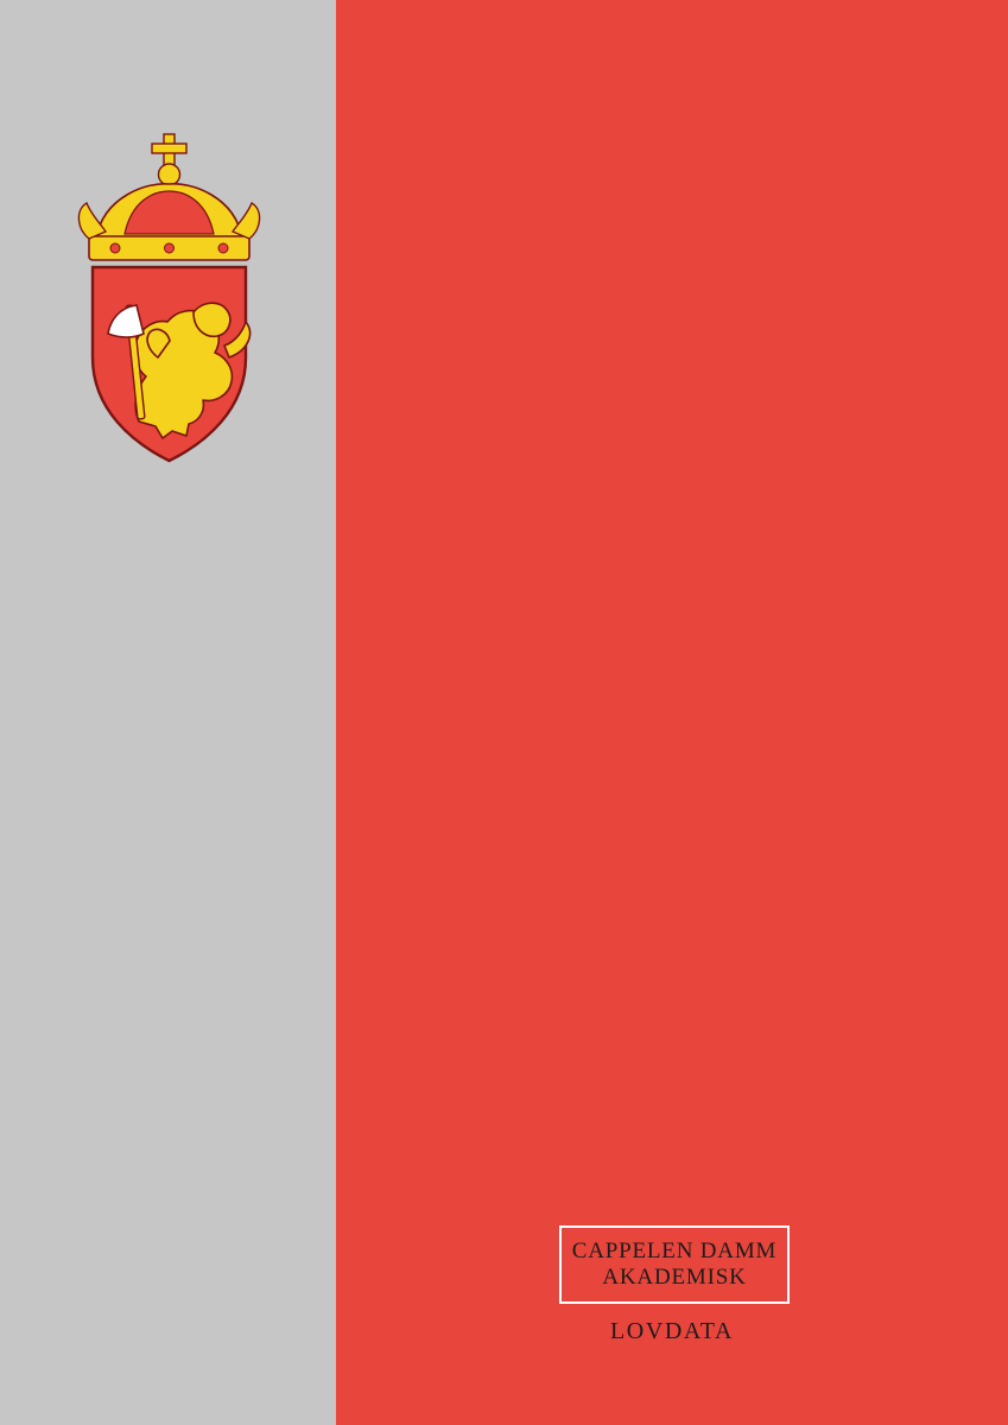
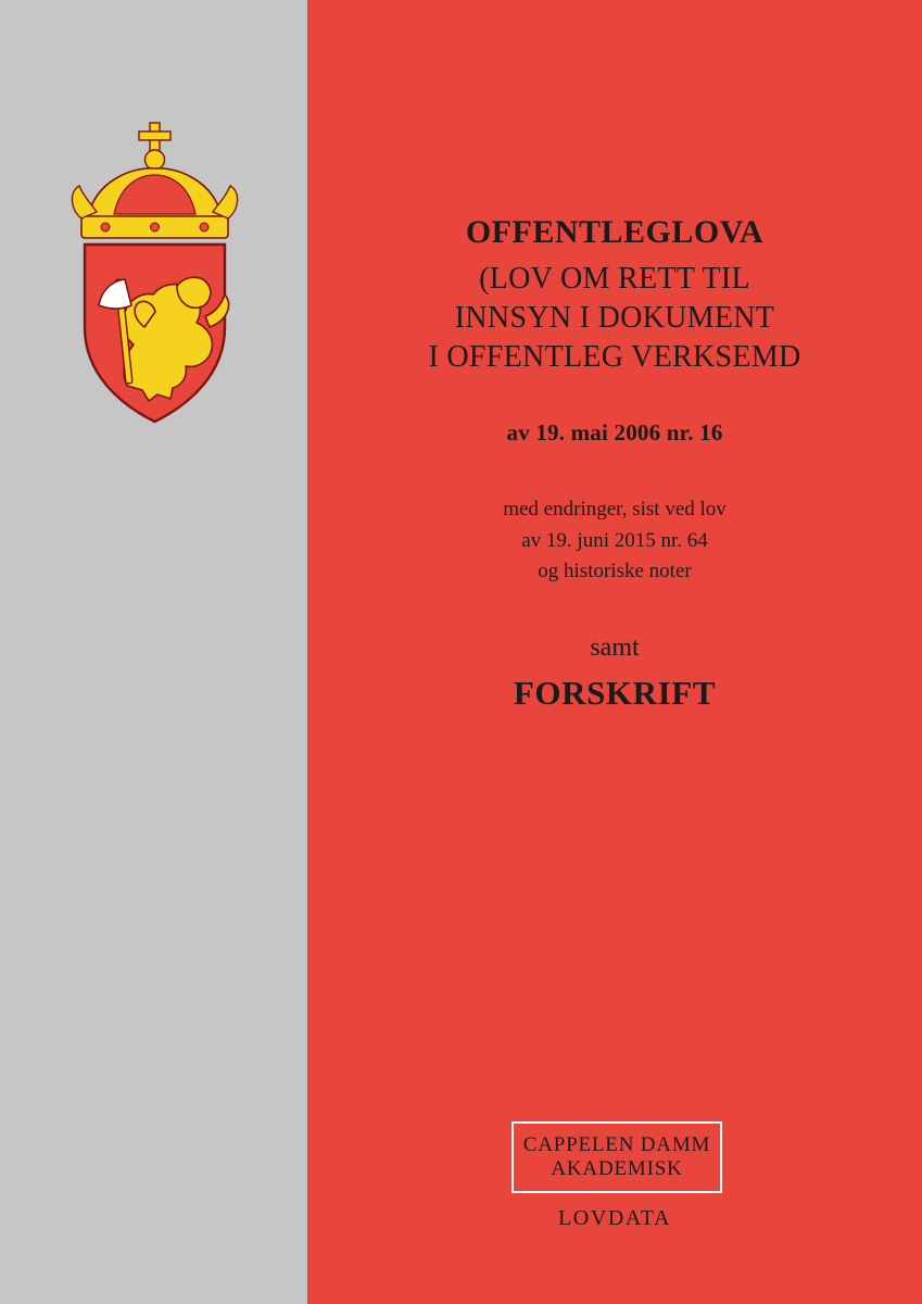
+ OFFENTLEGLOVA
+ (LOV OM RETT TIL
+ INNSYN I DOKUMENT
+ I OFFENTLEG VERKSEMD
+ av 19. mai 2006 nr. 16
+ med endringer, sist ved lov
+ av 19. juni 2015 nr. 64
+ og historiske noter
+ samt
+ FORSKRIFT
  CAPPELEN DAMM
  AKADEMISK
  LOVDATA
